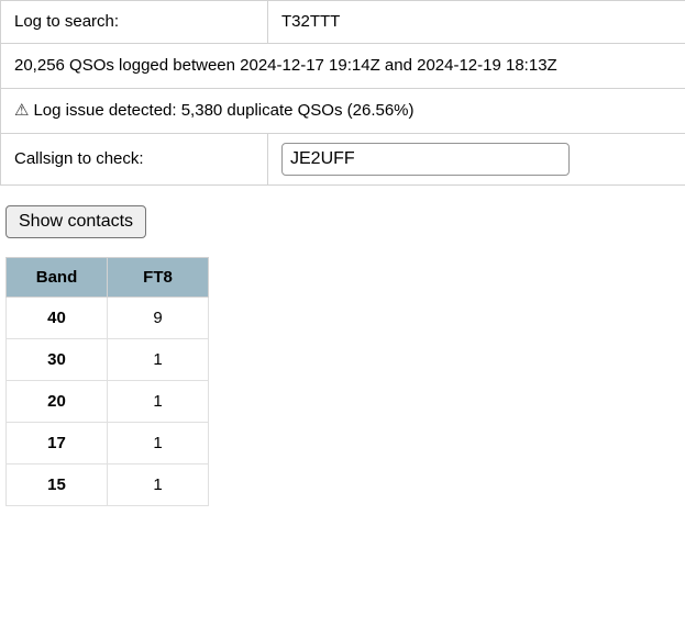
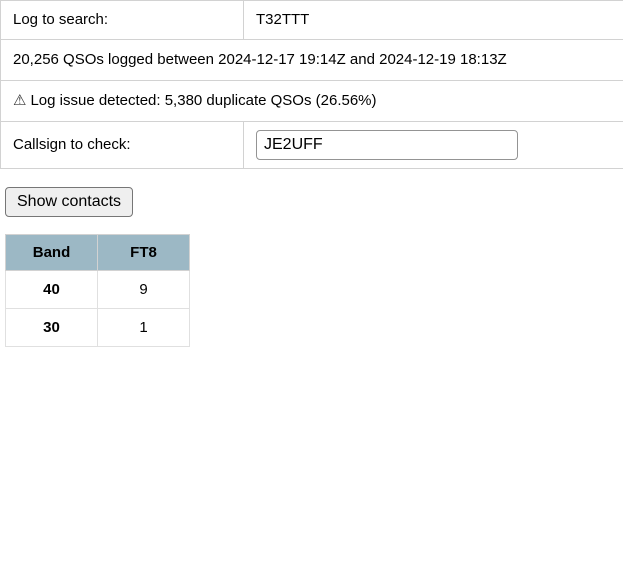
  Log to search:	T32TTT
  20,256 QSOs logged between 2024-12-17 19:14Z and 2024-12-19 18:13Z
  ⚠ Log issue detected: 5,380 duplicate QSOs (26.56%)
  Callsign to check:	JE2UFF
  Show contacts
  Band	FT8
  40	9
  30	1
- 20	1
- 17	1
- 15	1
